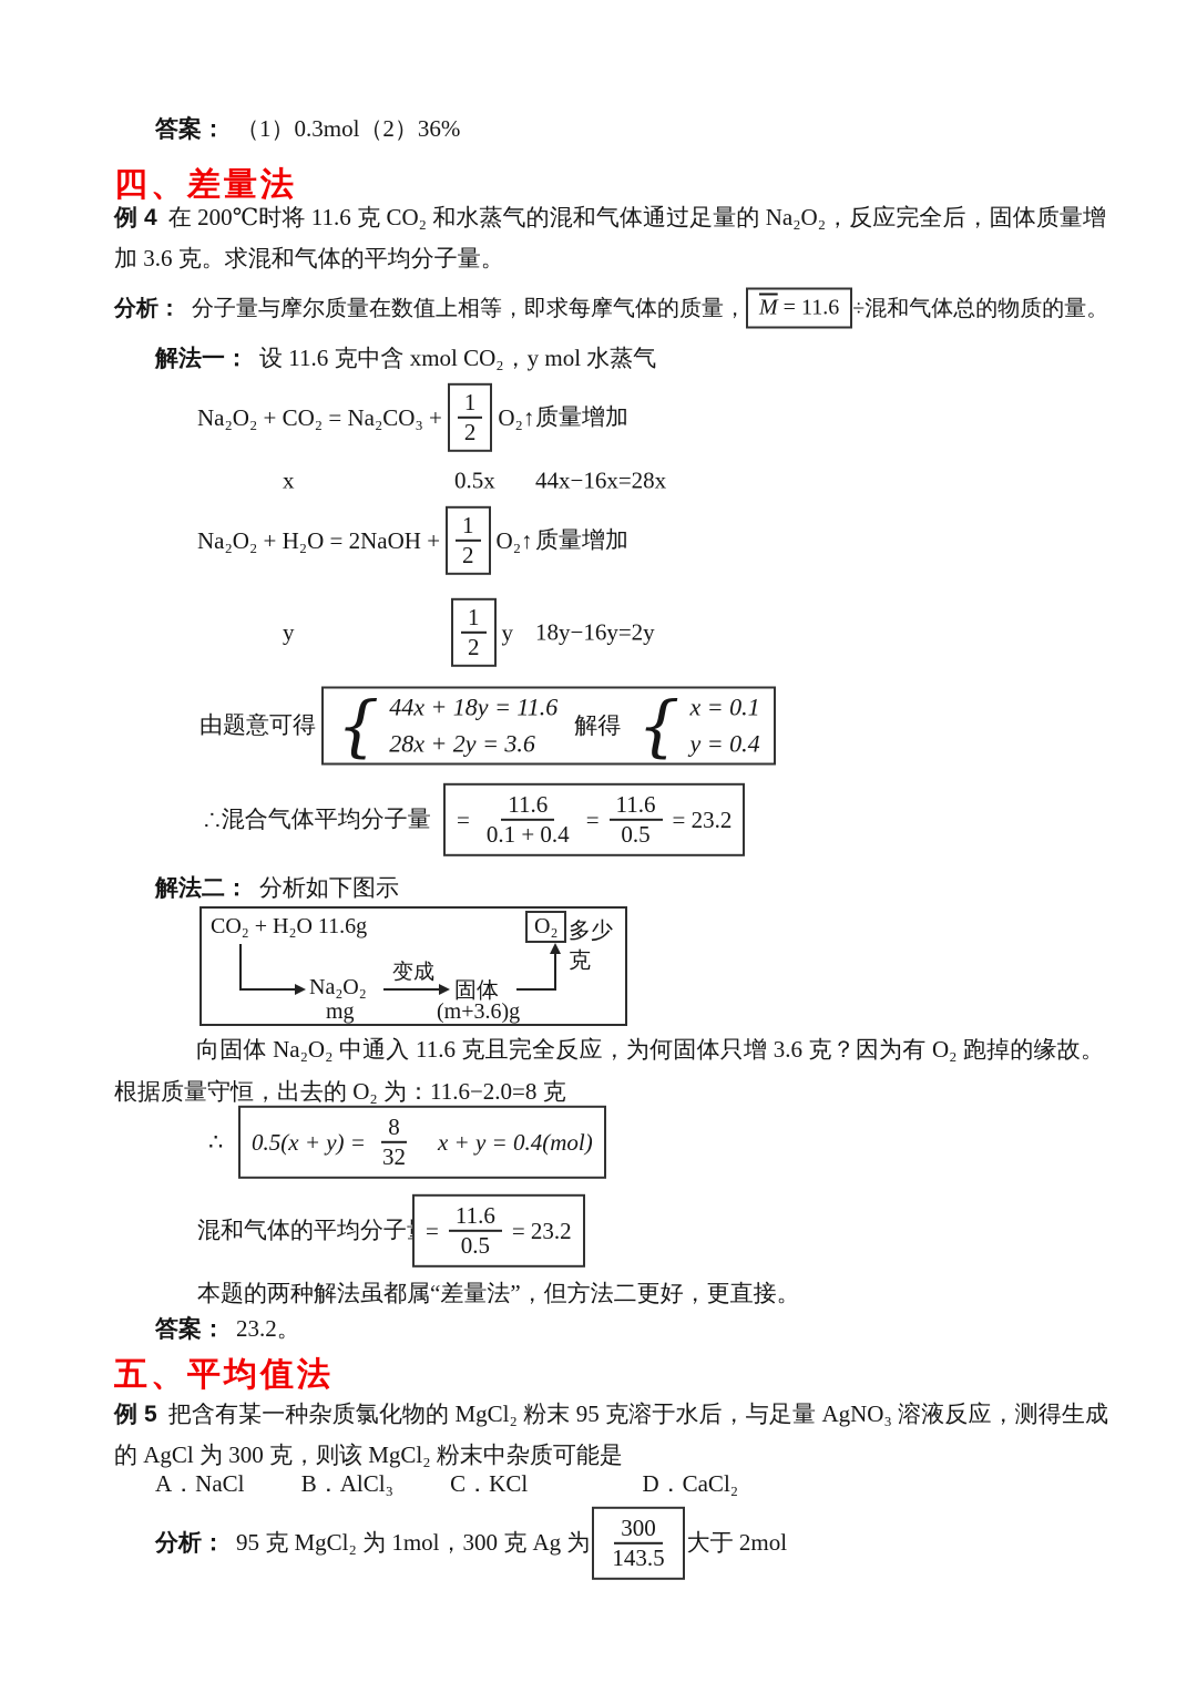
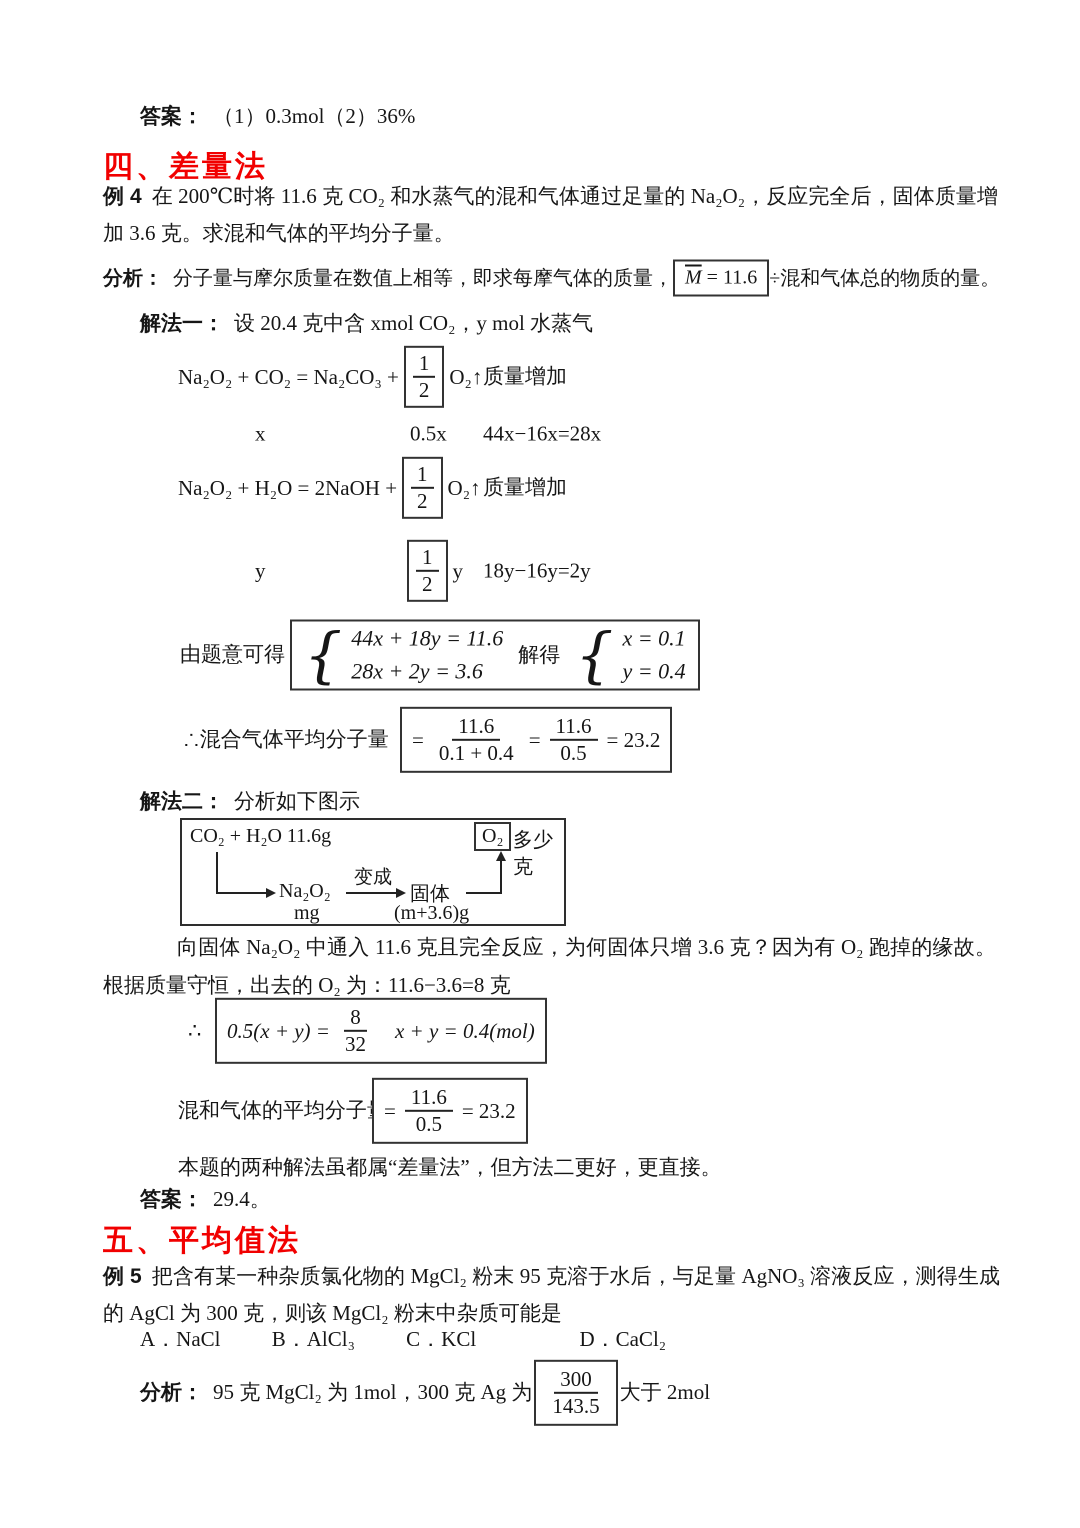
  答案： （1）0.3mol（2）36%
  四、差量法
  例 4 在 200℃时将 11.6 克 CO₂ 和水蒸气的混和气体通过足量的 Na₂O₂，反应完全后，固体质量增加 3.6 克。求混和气体的平均分子量。
  分析：
  分子量与摩尔质量在数值上相等，即求每摩气体的质量，
  M
  = 11.6
  ÷混和气体总的物质的量。
- 解法一： 设 11.6 克中含 xmol CO₂，y mol 水蒸气
+ 解法一： 设 20.4 克中含 xmol CO₂，y mol 水蒸气
  Na₂O₂ + CO₂ = Na₂CO₃ +
  1
  2
  O₂↑
  质量增加
  x
  0.5x
  44x−16x=28x
  Na₂O₂ + H₂O = 2NaOH +
  1
  2
  O₂↑
  质量增加
  y
  1
  2
  y
  18y−16y=2y
  由题意可得
  {
  44x + 18y = 11.6
  28x + 2y = 3.6
  解得
  {
  x = 0.1
  y = 0.4
  ∴混合气体平均分子量
  =
  11.6
  0.1 + 0.4
  =
  11.6
  0.5
  = 23.2
  解法二： 分析如下图示
  CO₂ + H₂O 11.6g
  O₂
  多少克
  Na₂O₂
  mg
  变成
  固体
  (m+3.6)g
- 向固体 Na₂O₂ 中通入 11.6 克且完全反应，为何固体只增 3.6 克？因为有 O₂ 跑掉的缘故。根据质量守恒，出去的 O₂ 为：11.6−2.0=8 克
+ 向固体 Na₂O₂ 中通入 11.6 克且完全反应，为何固体只增 3.6 克？因为有 O₂ 跑掉的缘故。根据质量守恒，出去的 O₂ 为：11.6−3.6=8 克
  ∴
  0.5(x + y) =
  8
  32
  x + y = 0.4(mol)
  混和气体的平均分子
  =
  11.6
  0.5
  = 23.2
  本题的两种解法虽都属“差量法”，但方法二更好，更直接。
- 答案： 23.2。
+ 答案： 29.4。
  五、平均值法
  例 5 把含有某一种杂质氯化物的 MgCl₂ 粉末 95 克溶于水后，与足量 AgNO₃ 溶液反应，测得生成的 AgCl 为 300 克，则该 MgCl₂ 粉末中杂质可能是
  A．NaCl B．AlCl₃ C．KCl D．CaCl₂
  分析：
  95 克 MgCl₂ 为 1mol，300 克 Ag 为
  300
  143.5
  大于 2mol
